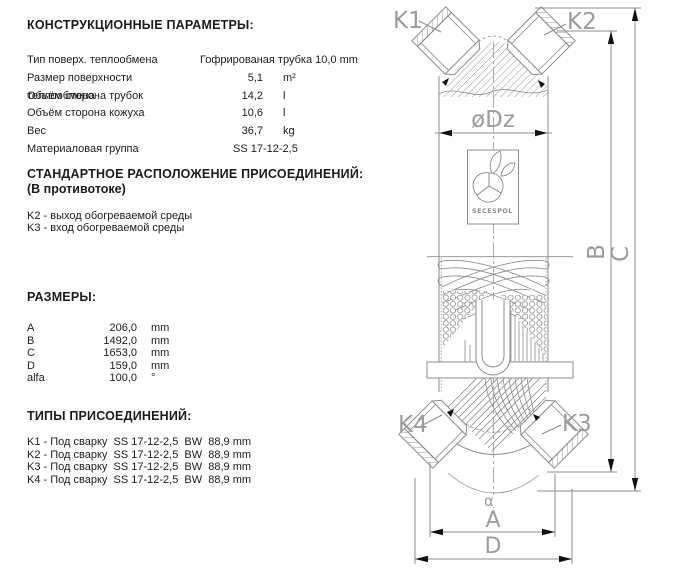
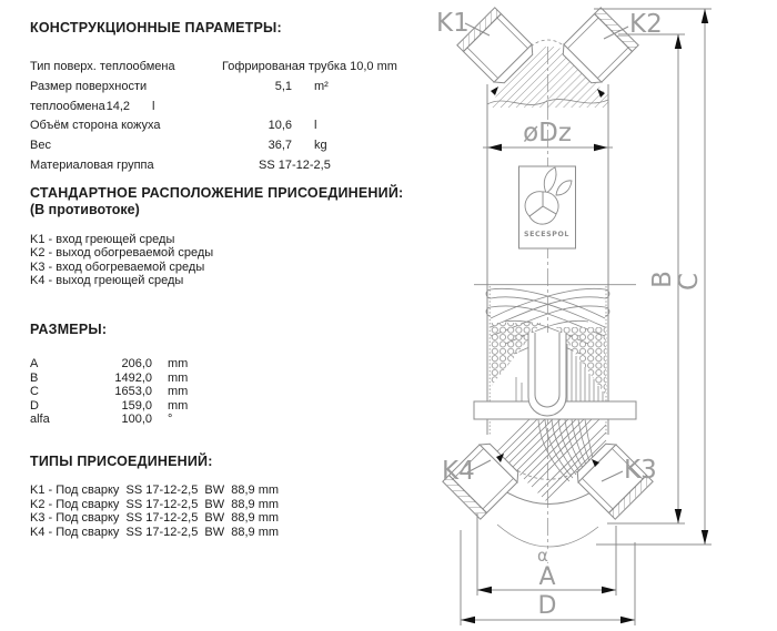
  КОНСТРУКЦИОННЫЕ ПАРАМЕТРЫ:
  Тип поверх. теплообмена
  Гофрированая трубка 10,0 mm
  Размер поверхности теплообмена
  5,1
  m²
- Объём сторона трубок
  14,2
  l
  Объём сторона кожуха
  10,6
  l
  Вес
  36,7
  kg
  Материаловая группа
  SS 17-12-2,5
  СТАНДАРТНОЕ РАСПОЛОЖЕНИЕ ПРИСОЕДИНЕНИЙ:
  (В противотоке)
+ K1 - вход греющей среды
  K2 - выход обогреваемой среды
  K3 - вход обогреваемой среды
+ K4 - выход греющей среды
  РАЗМЕРЫ:
  A
  206,0
  mm
  B
  1492,0
  mm
  C
  1653,0
  mm
  D
  159,0
  mm
  alfa
  100,0
  °
  ТИПЫ ПРИСОЕДИНЕНИЙ:
  K1 - Под сварку SS 17-12-2,5 BW 88,9 mm
  K2 - Под сварку SS 17-12-2,5 BW 88,9 mm
  K3 - Под сварку SS 17-12-2,5 BW 88,9 mm
  K4 - Под сварку SS 17-12-2,5 BW 88,9 mm
  α
  øDz
  A
  D
  K1
  K2
  K4
  K3
